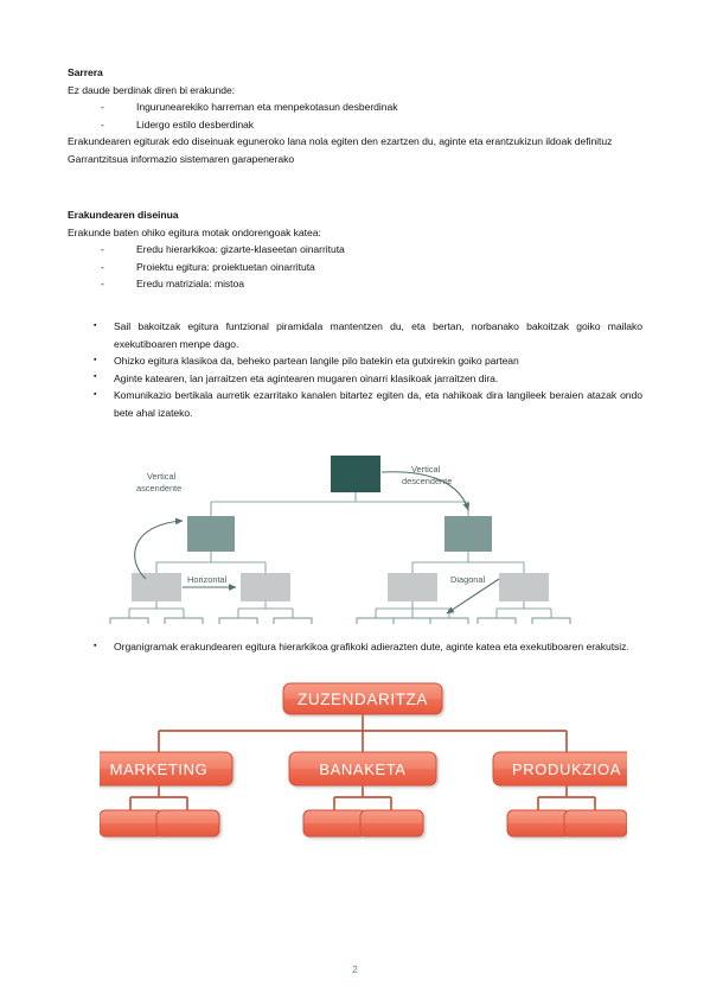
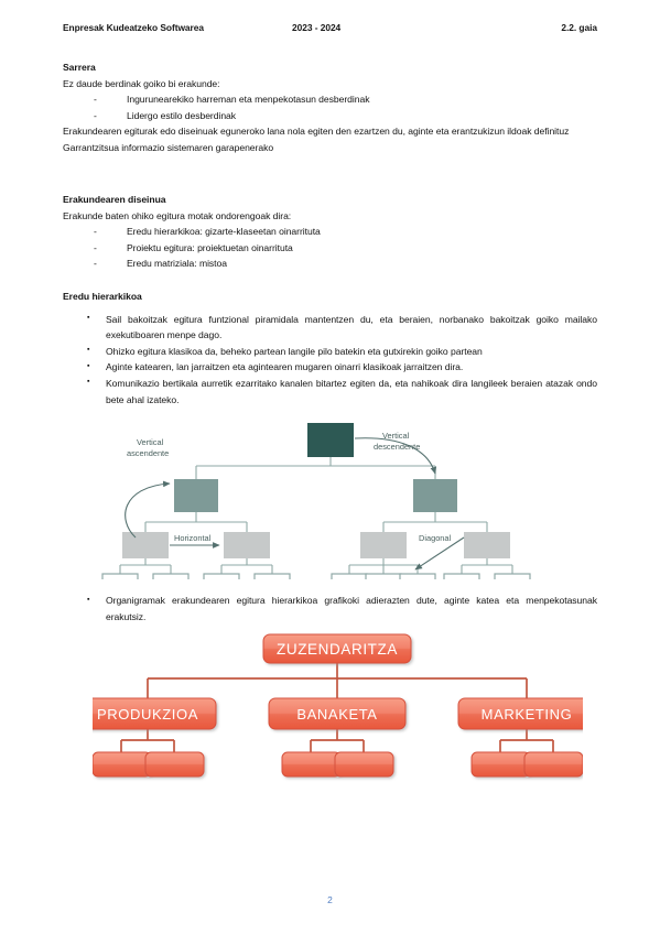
+ Enpresak Kudeatzeko Softwarea
+ 2023 - 2024
+ 2.2. gaia
  Sarrera
- Ez daude berdinak diren bi erakunde:
+ Ez daude berdinak goiko bi erakunde:
  -
  Ingurunearekiko harreman eta menpekotasun desberdinak
  -
  Lidergo estilo desberdinak
  Erakundearen egiturak edo diseinuak eguneroko lana nola egiten den ezartzen du, aginte eta erantzukizun ildoak definituz
  Garrantzitsua informazio sistemaren garapenerako
  Erakundearen diseinua
- Erakunde baten ohiko egitura motak ondorengoak katea:
+ Erakunde baten ohiko egitura motak ondorengoak dira:
  -
  Eredu hierarkikoa: gizarte-klaseetan oinarrituta
  -
  Proiektu egitura: proiektuetan oinarrituta
  -
  Eredu matriziala: mistoa
+ Eredu hierarkikoa
- Sail bakoitzak egitura funtzional piramidala mantentzen du, eta bertan, norbanako bakoitzak goiko mailako exekutiboaren menpe dago.
+ Sail bakoitzak egitura funtzional piramidala mantentzen du, eta beraien, norbanako bakoitzak goiko mailako exekutiboaren menpe dago.
  Ohizko egitura klasikoa da, beheko partean langile pilo batekin eta gutxirekin goiko partean
  Aginte katearen, lan jarraitzen eta agintearen mugaren oinarri klasikoak jarraitzen dira.
  Komunikazio bertikala aurretik ezarritako kanalen bitartez egiten da, eta nahikoak dira langileek beraien atazak ondo bete ahal izateko.
  Vertical
  ascendente
  Vertical
  descendente
  Horizontal
  Diagonal
- Organigramak erakundearen egitura hierarkikoa grafikoki adierazten dute, aginte katea eta exekutiboaren erakutsiz.
+ Organigramak erakundearen egitura hierarkikoa grafikoki adierazten dute, aginte katea eta menpekotasunak erakutsiz.
  ZUZENDARITZA
- MARKETING
+ PRODUKZIOA
  BANAKETA
- PRODUKZIOA
+ MARKETING
  2
